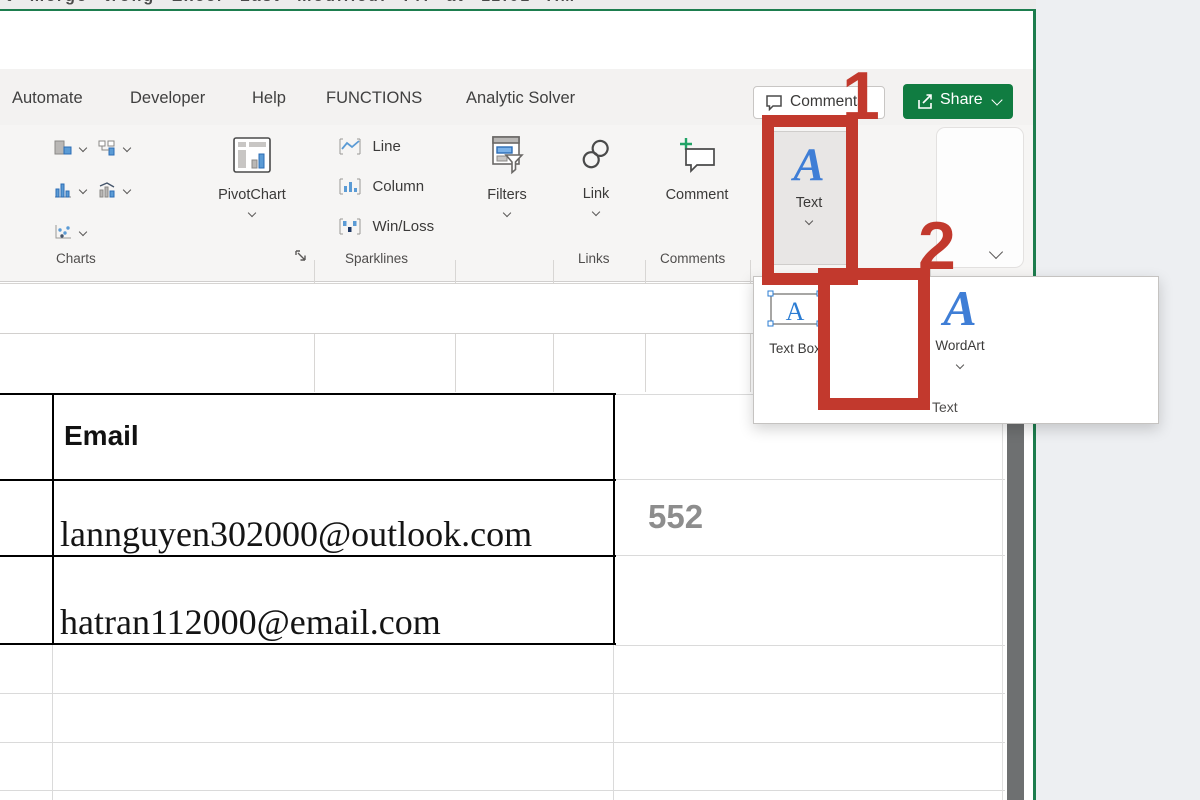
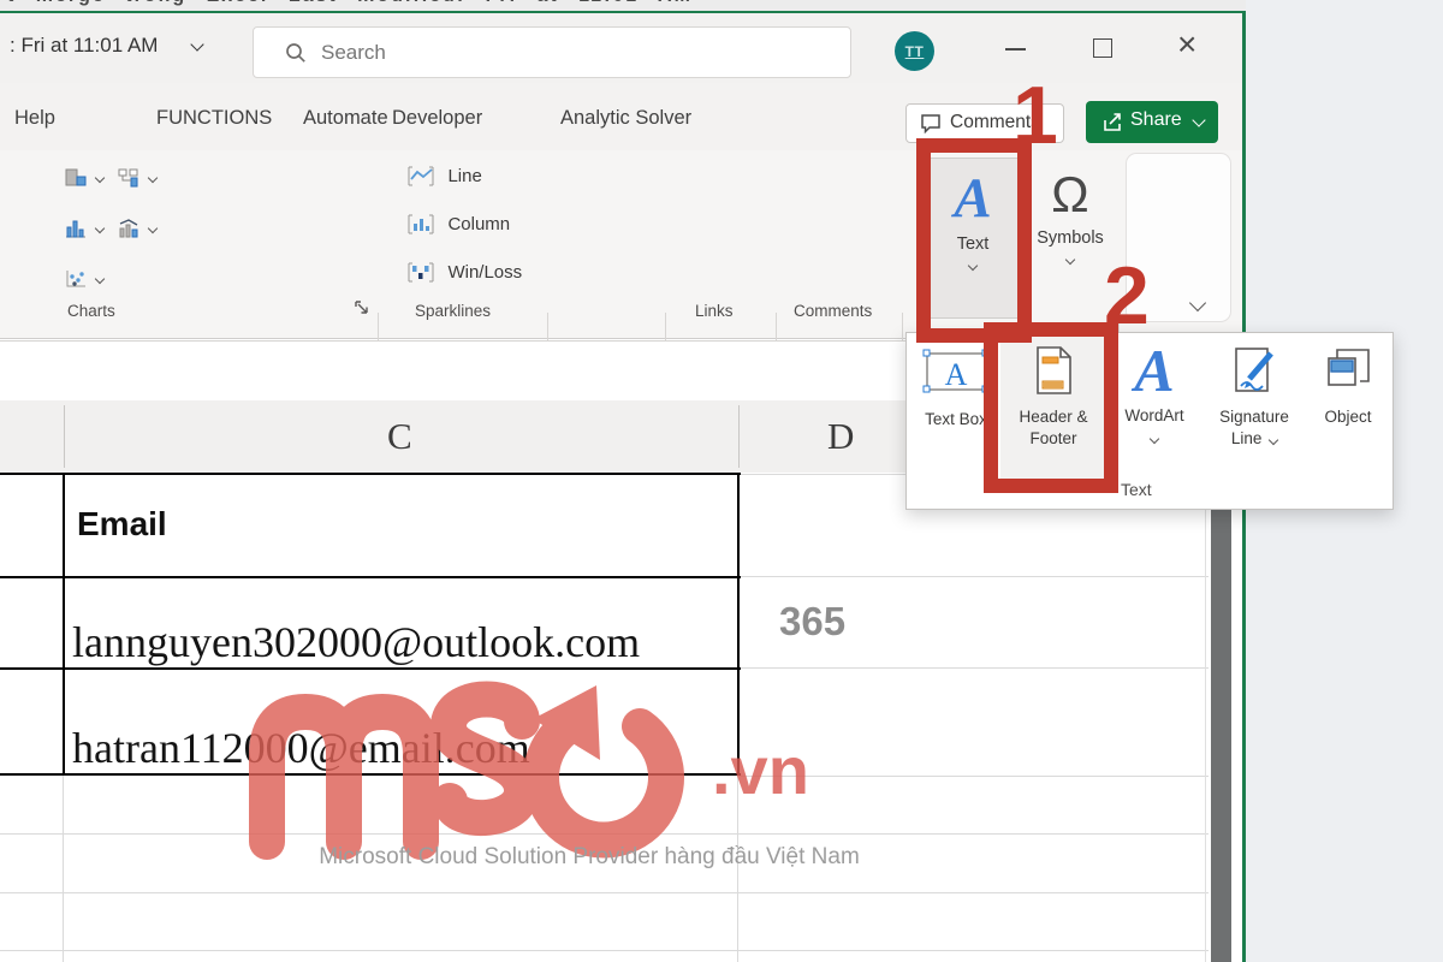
+ : Fri at 11:01 AM
+ Search
+ TT
+ ×
- Automate
+ Help
- Developer
+ FUNCTIONS
- Help
+ Automate
- FUNCTIONS
+ Developer
  Analytic Solver
  Comments
  Share
- PivotChart
  Charts
  Line
  Column
  Win/Loss
  Sparklines
- Filters
- Link
  Links
- Comment
  Comments
  A
  Text
+ Ω
+ Symbols
+ C
+ D
  Email
  lannguyen302000@outlook.com
  hatran112000@email.com
- 552
+ 365
+ .vn
+ Microsoft Cloud Solution Provider hàng đầu Việt Nam
  A
  Text Box
+ Header & Footer
  A
  WordArt
+ Signature Line
+ Object
  Text
  1
  2
